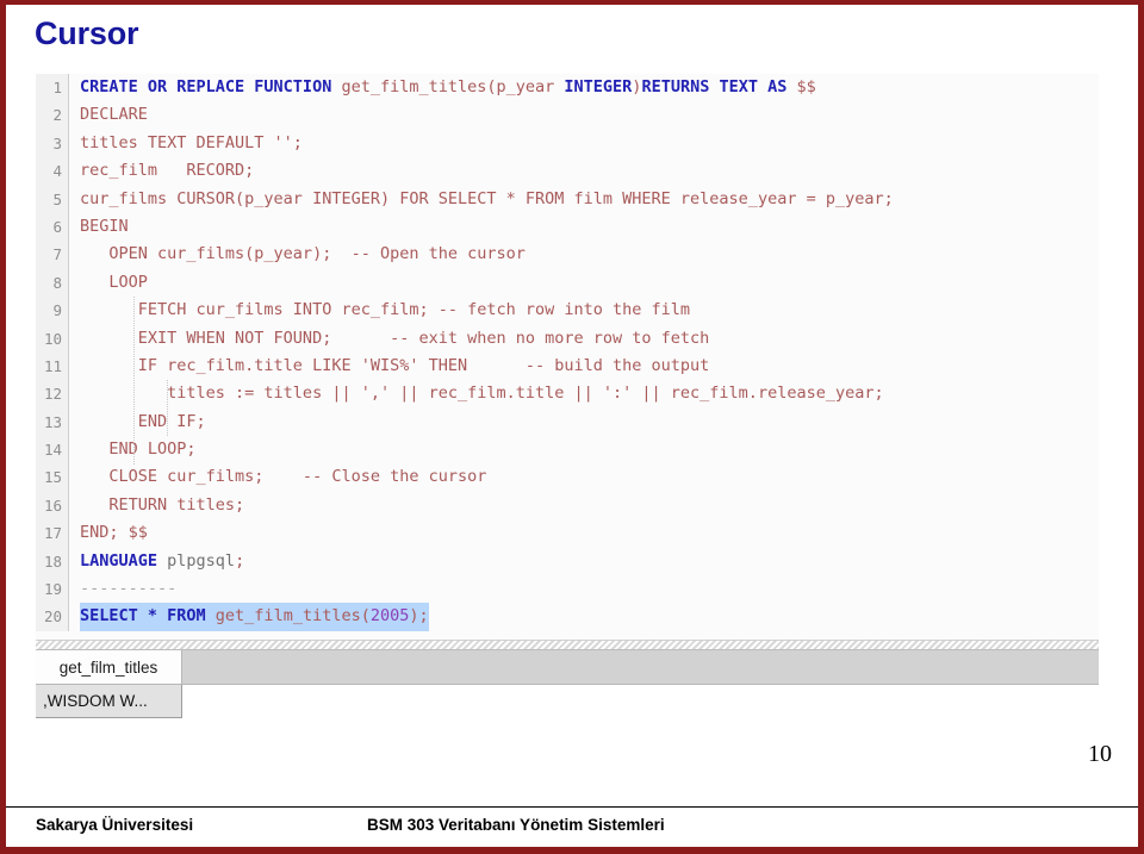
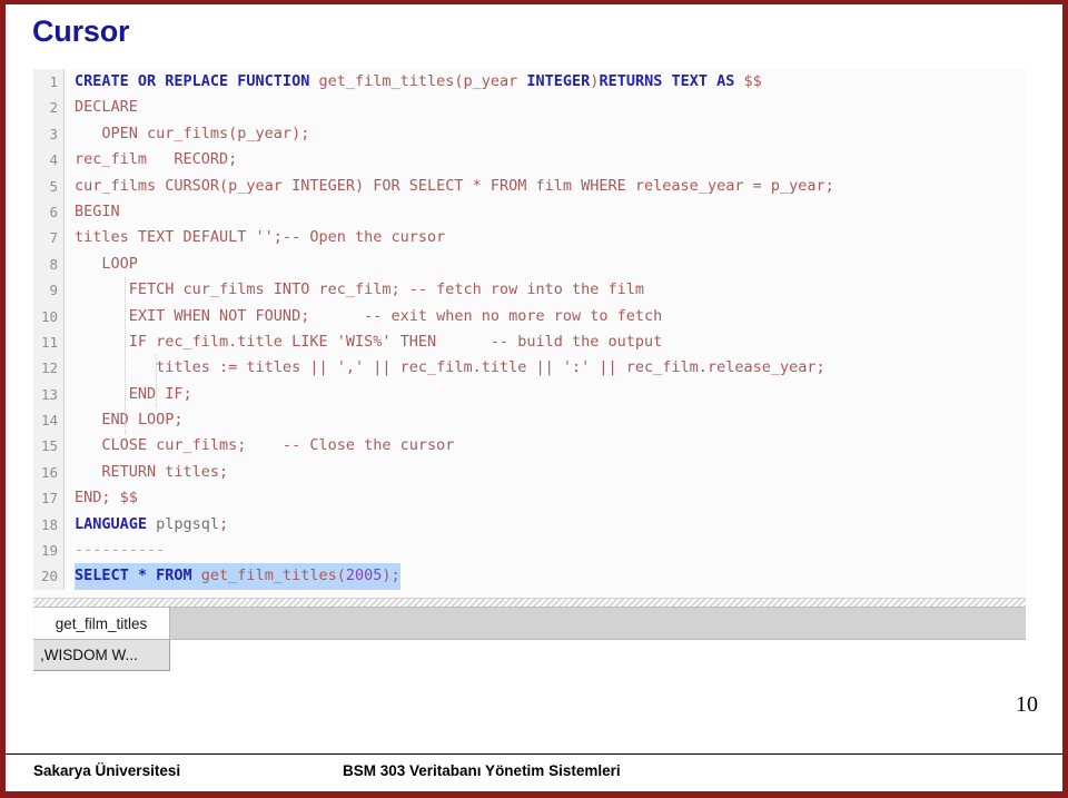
  Cursor
  1
  CREATE OR REPLACE FUNCTION get_film_titles(p_year INTEGER)RETURNS TEXT AS $$
  2
  DECLARE
  3
- titles TEXT DEFAULT '';
+ OPEN cur_films(p_year);
  4
  rec_film RECORD;
  5
  cur_films CURSOR(p_year INTEGER) FOR SELECT * FROM film WHERE release_year = p_year;
  6
  BEGIN
  7
- OPEN cur_films(p_year); -- Open the cursor
+ titles TEXT DEFAULT '';-- Open the cursor
  8
  LOOP
  9
  FETCH cur_films INTO rec_film; -- fetch row into the film
  10
  EXIT WHEN NOT FOUND; -- exit when no more row to fetch
  11
  IF rec_film.title LIKE 'WIS%' THEN -- build the output
  12
  titles := titles || ',' || rec_film.title || ':' || rec_film.release_year;
  13
  END IF;
  14
  END LOOP;
  15
  CLOSE cur_films; -- Close the cursor
  16
  RETURN titles;
  17
  END; $$
  18
  LANGUAGE plpgsql;
  19
  ----------
  20
  SELECT * FROM get_film_titles(2005);
  get_film_titles
  ,WISDOM W...
  10
  Sakarya Üniversitesi
  BSM 303 Veritabanı Yönetim Sistemleri
